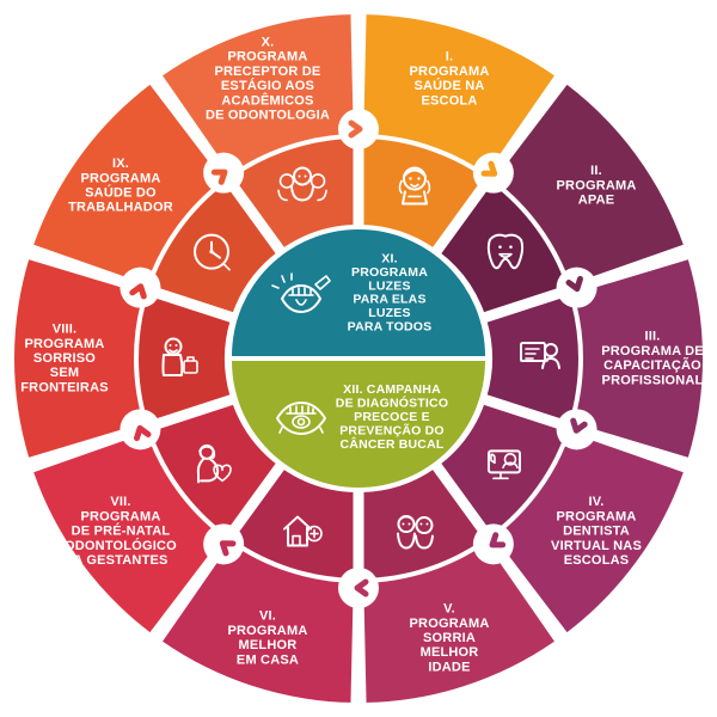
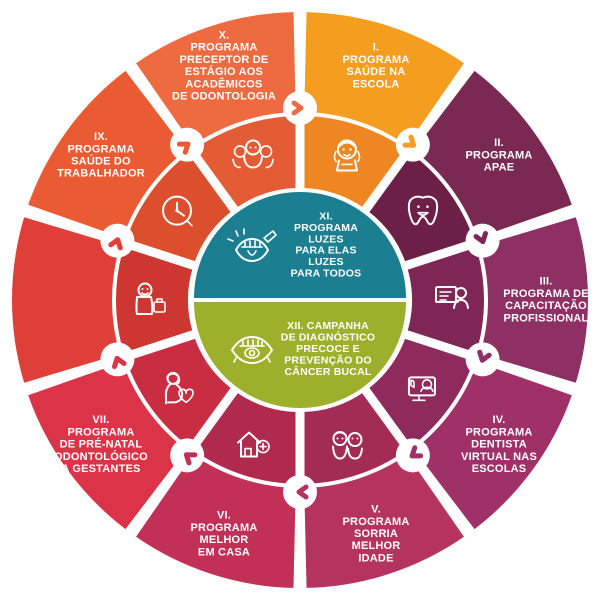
  I. PROGRAMA SAÚDE NA ESCOLA
  II. PROGRAMA APAE
  III. PROGRAMA DE CAPACITAÇÃO PROFISSIONAL
  IV. PROGRAMA DENTISTA VIRTUAL NAS ESCOLAS
  V. PROGRAMA SORRIA MELHOR IDADE
  VI. PROGRAMA MELHOR EM CASA
  VII. PROGRAMA DE PRÉ-NATAL ODONTOLÓGICO A GESTANTES
- VIII. PROGRAMA SORRISO SEM FRONTEIRAS
  IX. PROGRAMA SAÚDE DO TRABALHADOR
  X. PROGRAMA PRECEPTOR DE ESTÁGIO AOS ACADÊMICOS DE ODONTOLOGIA
  XI. PROGRAMA LUZES PARA ELAS LUZES PARA TODOS
  XII. CAMPANHA DE DIAGNÓSTICO PRECOCE E PREVENÇÃO DO CÂNCER BUCAL
